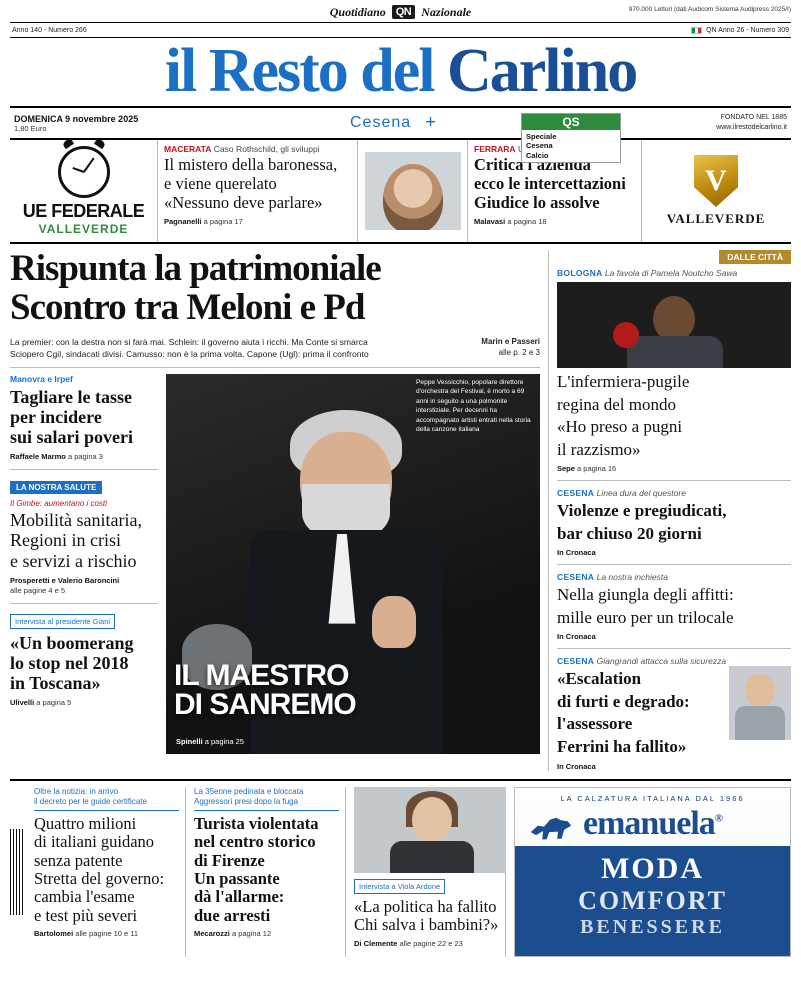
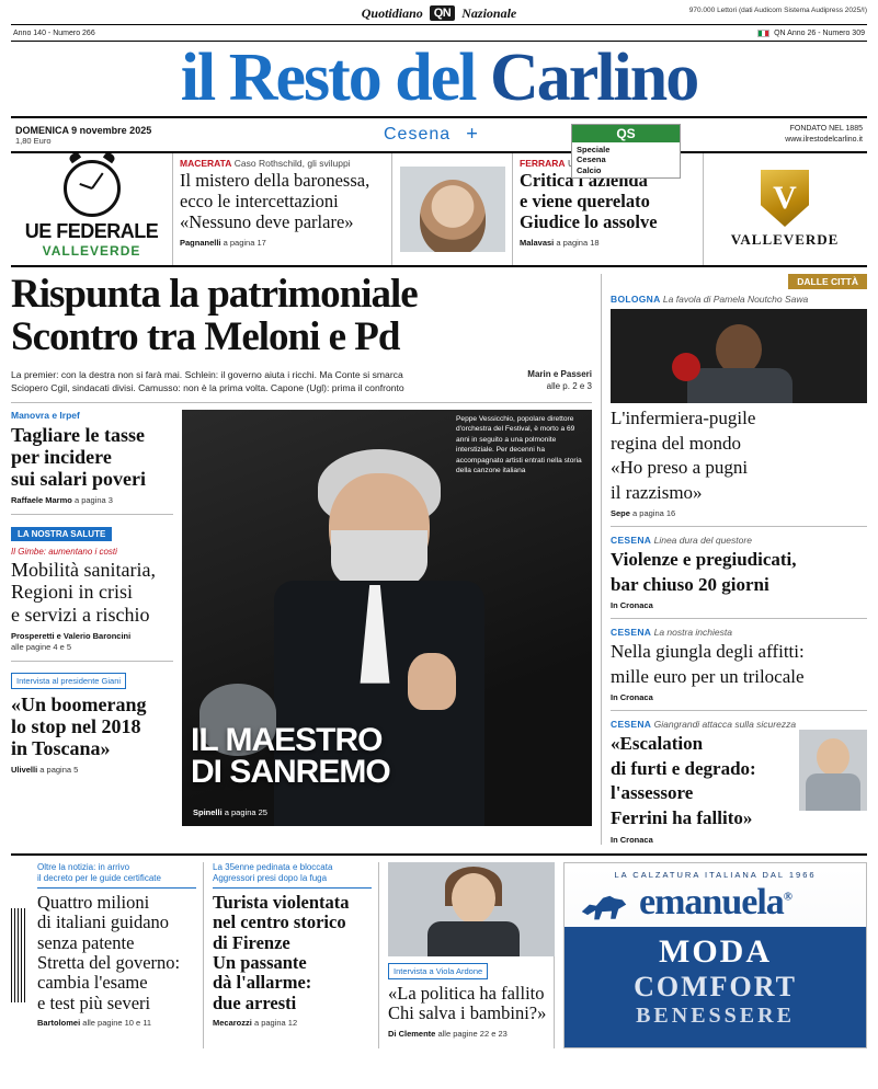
  Quotidiano
  QN
  Nazionale
  il Resto del Carlino
  QS
  Speciale
  Cesena
  Calcio
  DOMENICA 9 novembre 2025
  1,80 Euro
  Cesena
  +
  UE FEDERALE
  VALLEVERDE
  MACERATA Caso Rothschild, gli sviluppi
  Il mistero della baronessa,
- e viene querelato
+ ecco le intercettazioni
  «Nessuno deve parlare»
  Pagnanelli a pagina 17
  Critica l'azienda
- ecco le intercettazioni
+ e viene querelato
  Giudice lo assolve
  Malavasi a pagina 18
  V
  VALLEVERDE
  Rispunta la patrimoniale
  Scontro tra Meloni e Pd
  La premier: con la destra non si farà mai. Schlein: il governo aiuta i ricchi. Ma Conte si smarca
  Sciopero Cgil, sindacati divisi. Camusso: non è la prima volta. Capone (Ugl): prima il confronto
  Marin e Passeri
  alle p. 2 e 3
  Manovra e Irpef
  Tagliare le tasse
  per incidere
  sui salari poveri
  Raffaele Marmo a pagina 3
  LA NOSTRA SALUTE
  Il Gimbe: aumentano i costi
  Mobilità sanitaria,
  Regioni in crisi
  e servizi a rischio
  Prosperetti e Valerio Baroncini
  alle pagine 4 e 5
  Intervista al presidente Giani
  «Un boomerang
  lo stop nel 2018
  in Toscana»
  Ulivelli a pagina 5
  IL MAESTRO
  DI SANREMO
  Spinelli a pagina 25
  DALLE CITTÀ
  BOLOGNA La favola di Pamela Noutcho Sawa
  L'infermiera-pugile
  regina del mondo
  «Ho preso a pugni
  il razzismo»
  Sepe a pagina 16
  CESENA Linea dura del questore
  Violenze e pregiudicati,
  bar chiuso 20 giorni
  In Cronaca
  CESENA La nostra inchiesta
  Nella giungla degli affitti:
  mille euro per un trilocale
  In Cronaca
  CESENA Giangrandi attacca sulla sicurezza
  «Escalation
  di furti e degrado:
  l'assessore
  Ferrini ha fallito»
  In Cronaca
  Oltre la notizia: in arrivo
  il decreto per le guide certificate
  Quattro milioni
  di italiani guidano
  senza patente
  Stretta del governo:
  cambia l'esame
  e test più severi
  Bartolomei alle pagine 10 e 11
  La 35enne pedinata e bloccata
  Aggressori presi dopo la fuga
  Turista violentata
  nel centro storico
  di Firenze
  Un passante
  dà l'allarme:
  due arresti
  Mecarozzi a pagina 12
  Intervista a Viola Ardone
  «La politica ha fallito
  Chi salva i bambini?»
  Di Clemente alle pagine 22 e 23
  LA CALZATURA ITALIANA DAL 1966
  emanuela®
  MODA
  COMFORT
  BENESSERE
